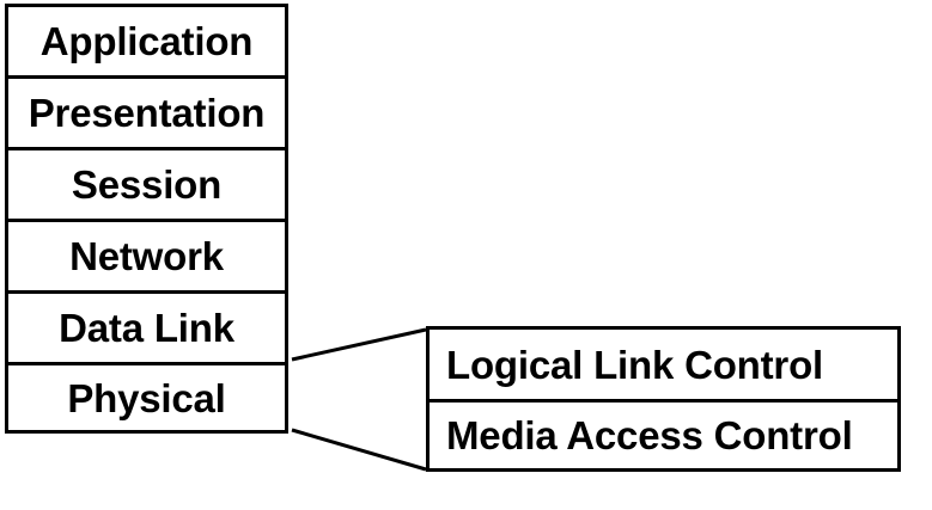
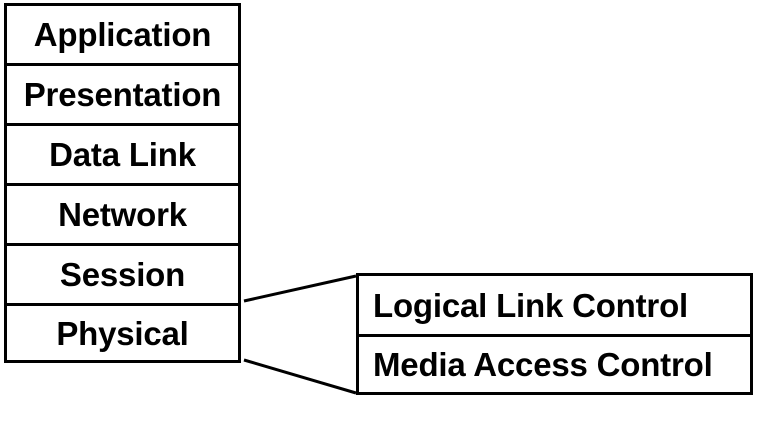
  Application
  Presentation
- Session
+ Data Link
  Network
- Data Link
+ Session
  Physical
  Logical Link Control
  Media Access Control
